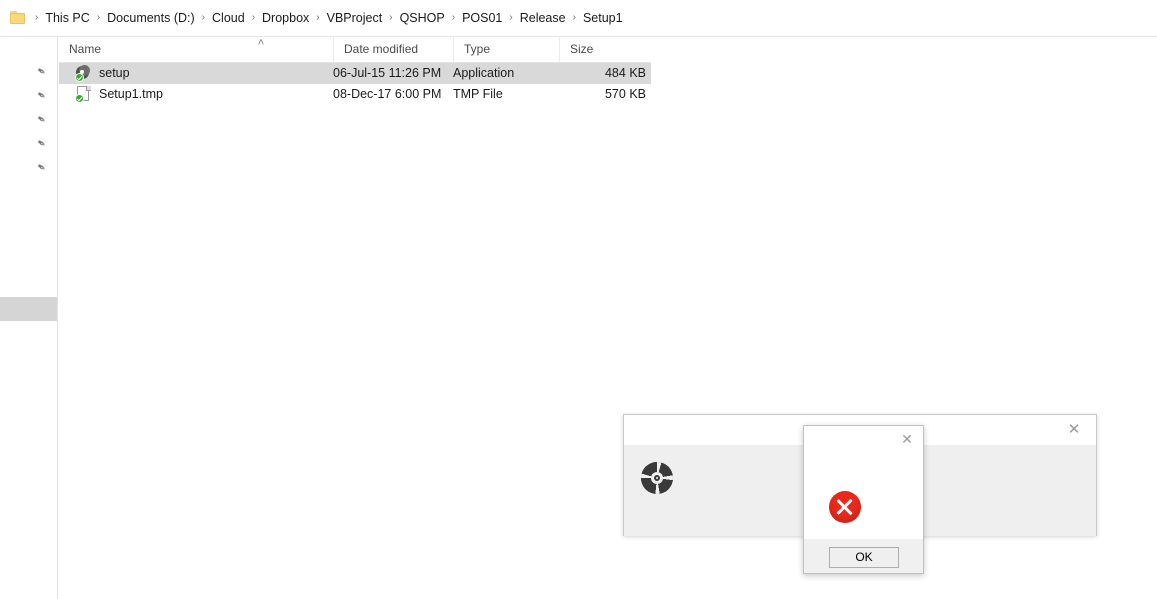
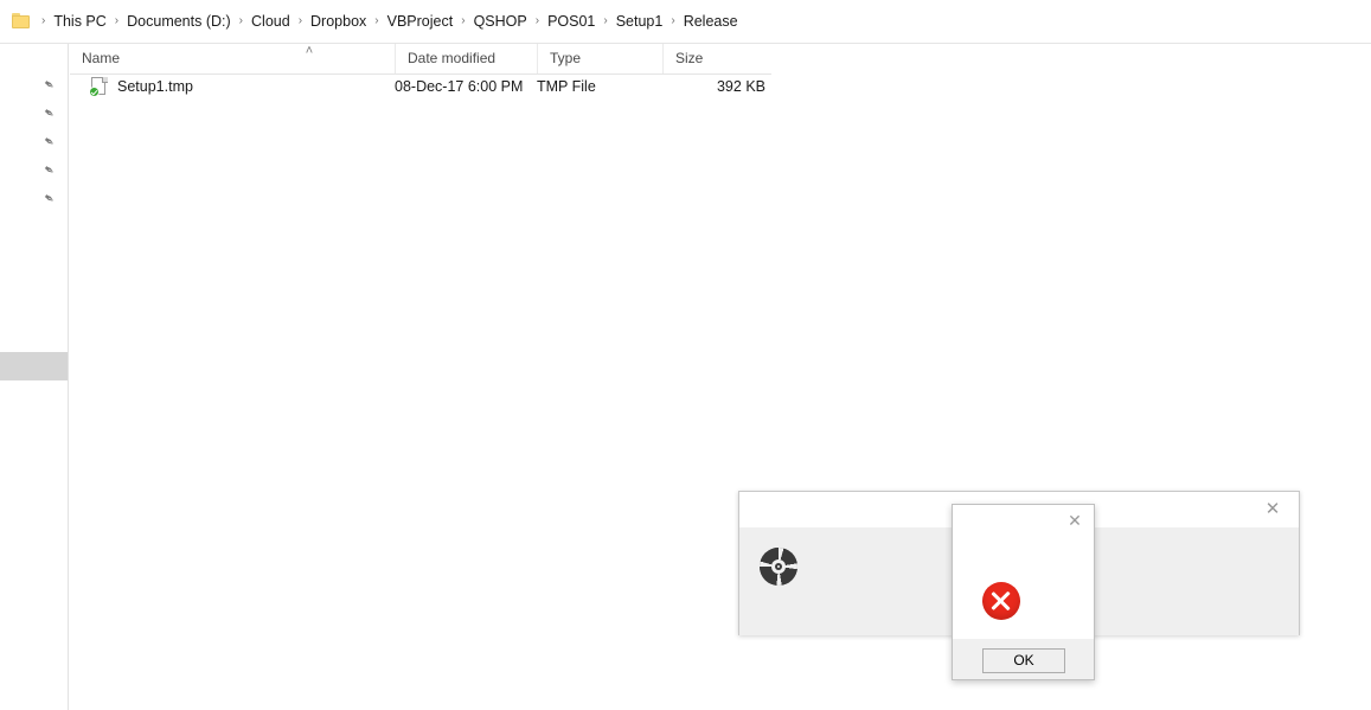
  ›
  This PC
  ›
  Documents (D:)
  ›
  Cloud
  ›
  Dropbox
  ›
  VBProject
  ›
  QSHOP
  ›
  POS01
  ›
- Release
+ Setup1
  ›
- Setup1
+ Release
  Name
  Date modified
  Type
  Size
  ˄
- setup
- 06-Jul-15 11:26 PM
- Application
- 484 KB
  Setup1.tmp
  08-Dec-17 6:00 PM
  TMP File
- 570 KB
+ 392 KB
  ✕
  ✕
  OK
